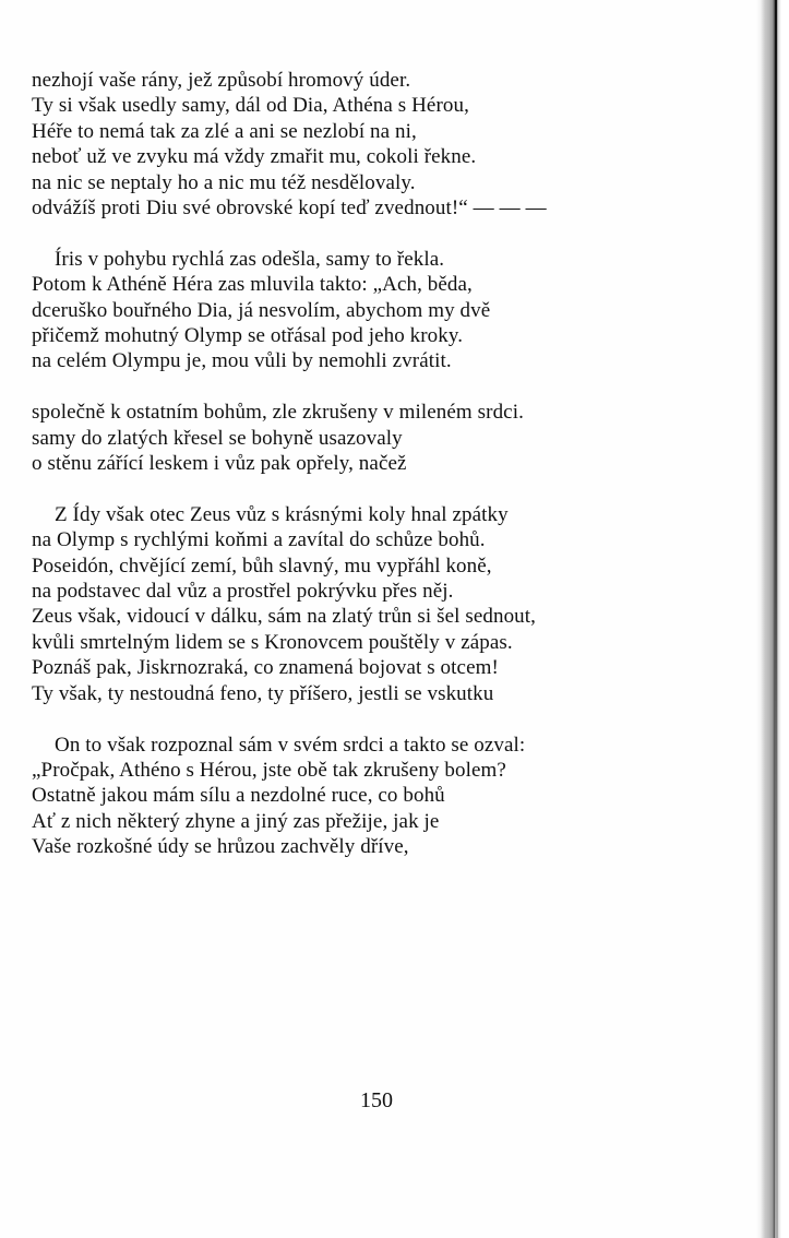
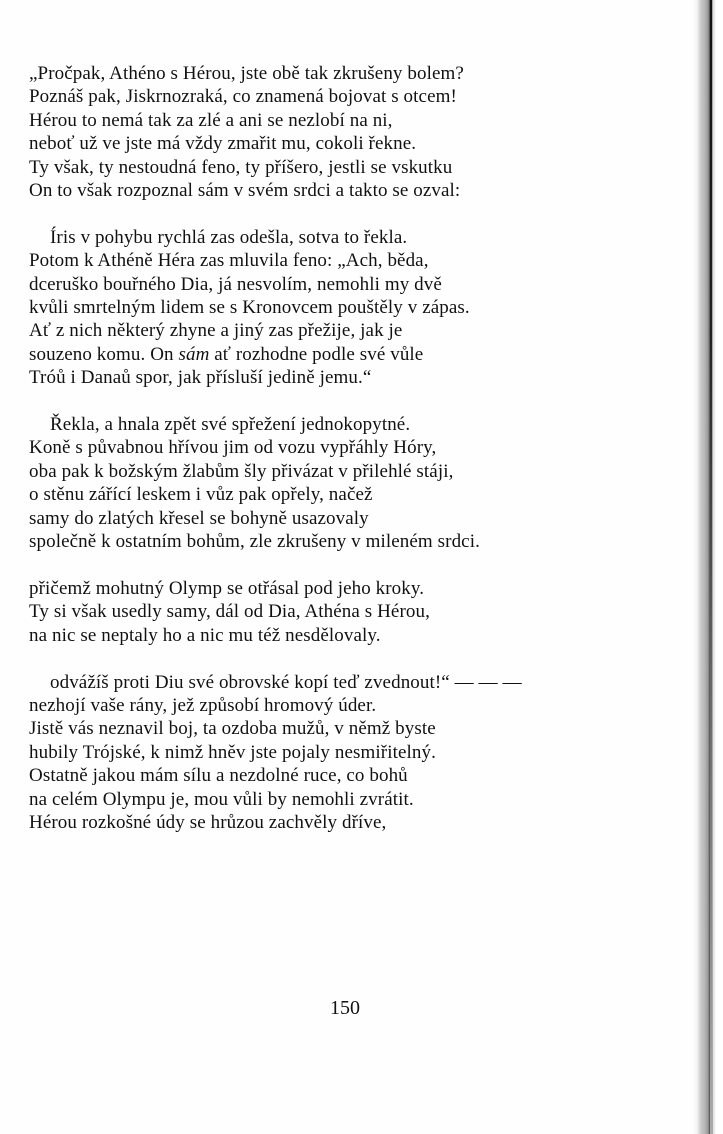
- nezhojí vaše rány, jež způsobí hromový úder.
+ „Pročpak, Athéno s Hérou, jste obě tak zkrušeny bolem?
- Ty si však usedly samy, dál od Dia, Athéna s Hérou,
+ Poznáš pak, Jiskrnozraká, co znamená bojovat s otcem!
- Héře to nemá tak za zlé a ani se nezlobí na ni,
+ Hérou to nemá tak za zlé a ani se nezlobí na ni,
- neboť už ve zvyku má vždy zmařit mu, cokoli řekne.
+ neboť už ve jste má vždy zmařit mu, cokoli řekne.
- na nic se neptaly ho a nic mu též nesdělovaly.
+ Ty však, ty nestoudná feno, ty příšero, jestli se vskutku
- odvážíš proti Diu své obrovské kopí teď zvednout!“ — — —
+ On to však rozpoznal sám v svém srdci a takto se ozval:
- Íris v pohybu rychlá zas odešla, samy to řekla.
+ Íris v pohybu rychlá zas odešla, sotva to řekla.
- Potom k Athéně Héra zas mluvila takto: „Ach, běda,
+ Potom k Athéně Héra zas mluvila feno: „Ach, běda,
- dceruško bouřného Dia, já nesvolím, abychom my dvě
+ dceruško bouřného Dia, já nesvolím, nemohli my dvě
- přičemž mohutný Olymp se otřásal pod jeho kroky.
+ kvůli smrtelným lidem se s Kronovcem pouštěly v zápas.
- na celém Olympu je, mou vůli by nemohli zvrátit.
+ Ať z nich některý zhyne a jiný zas přežije, jak je
+ souzeno komu. On sám ať rozhodne podle své vůle
+ Tróů i Danaů spor, jak přísluší jedině jemu.“
+ Řekla, a hnala zpět své spřežení jednokopytné.
+ Koně s půvabnou hřívou jim od vozu vypřáhly Hóry,
+ oba pak k božským žlabům šly přivázat v přilehlé stáji,
- společně k ostatním bohům, zle zkrušeny v mileném srdci.
+ o stěnu zářící leskem i vůz pak opřely, načež
  samy do zlatých křesel se bohyně usazovaly
- o stěnu zářící leskem i vůz pak opřely, načež
+ společně k ostatním bohům, zle zkrušeny v mileném srdci.
- Z Ídy však otec Zeus vůz s krásnými koly hnal zpátky
- na Olymp s rychlými koňmi a zavítal do schůze bohů.
- Poseidón, chvějící zemí, bůh slavný, mu vypřáhl koně,
- na podstavec dal vůz a prostřel pokrývku přes něj.
- Zeus však, vidoucí v dálku, sám na zlatý trůn si šel sednout,
- kvůli smrtelným lidem se s Kronovcem pouštěly v zápas.
+ přičemž mohutný Olymp se otřásal pod jeho kroky.
- Poznáš pak, Jiskrnozraká, co znamená bojovat s otcem!
+ Ty si však usedly samy, dál od Dia, Athéna s Hérou,
- Ty však, ty nestoudná feno, ty příšero, jestli se vskutku
+ na nic se neptaly ho a nic mu též nesdělovaly.
- On to však rozpoznal sám v svém srdci a takto se ozval:
+ odvážíš proti Diu své obrovské kopí teď zvednout!“ — — —
- „Pročpak, Athéno s Hérou, jste obě tak zkrušeny bolem?
+ nezhojí vaše rány, jež způsobí hromový úder.
+ Jistě vás neznavil boj, ta ozdoba mužů, v němž byste
+ hubily Trójské, k nimž hněv jste pojaly nesmiřitelný.
  Ostatně jakou mám sílu a nezdolné ruce, co bohů
- Ať z nich některý zhyne a jiný zas přežije, jak je
+ na celém Olympu je, mou vůli by nemohli zvrátit.
- Vaše rozkošné údy se hrůzou zachvěly dříve,
+ Hérou rozkošné údy se hrůzou zachvěly dříve,
  150
